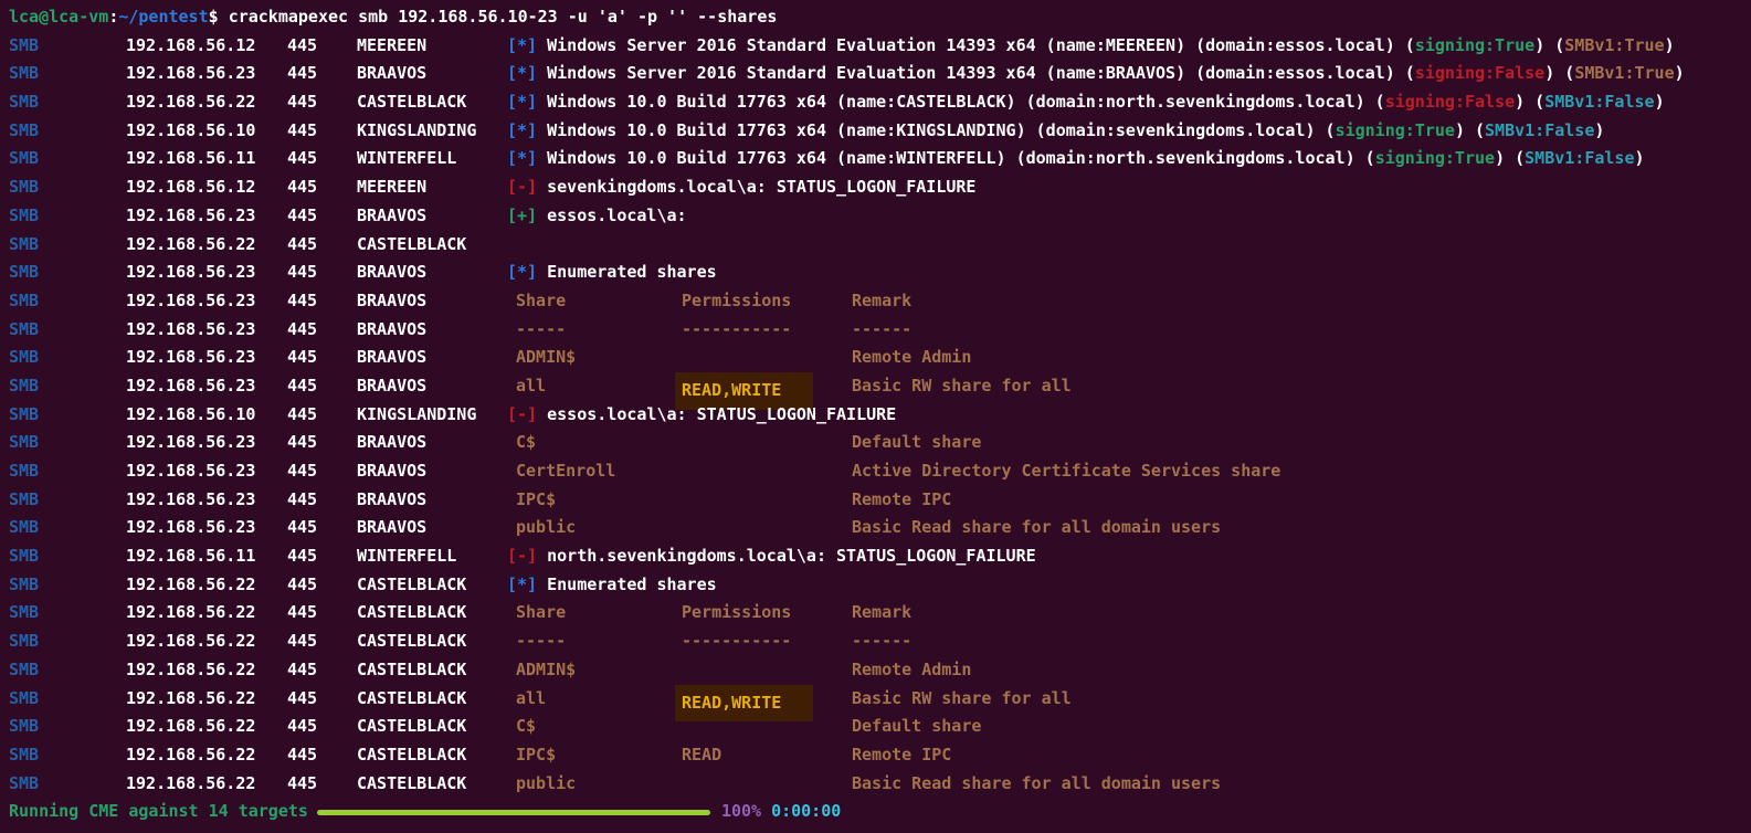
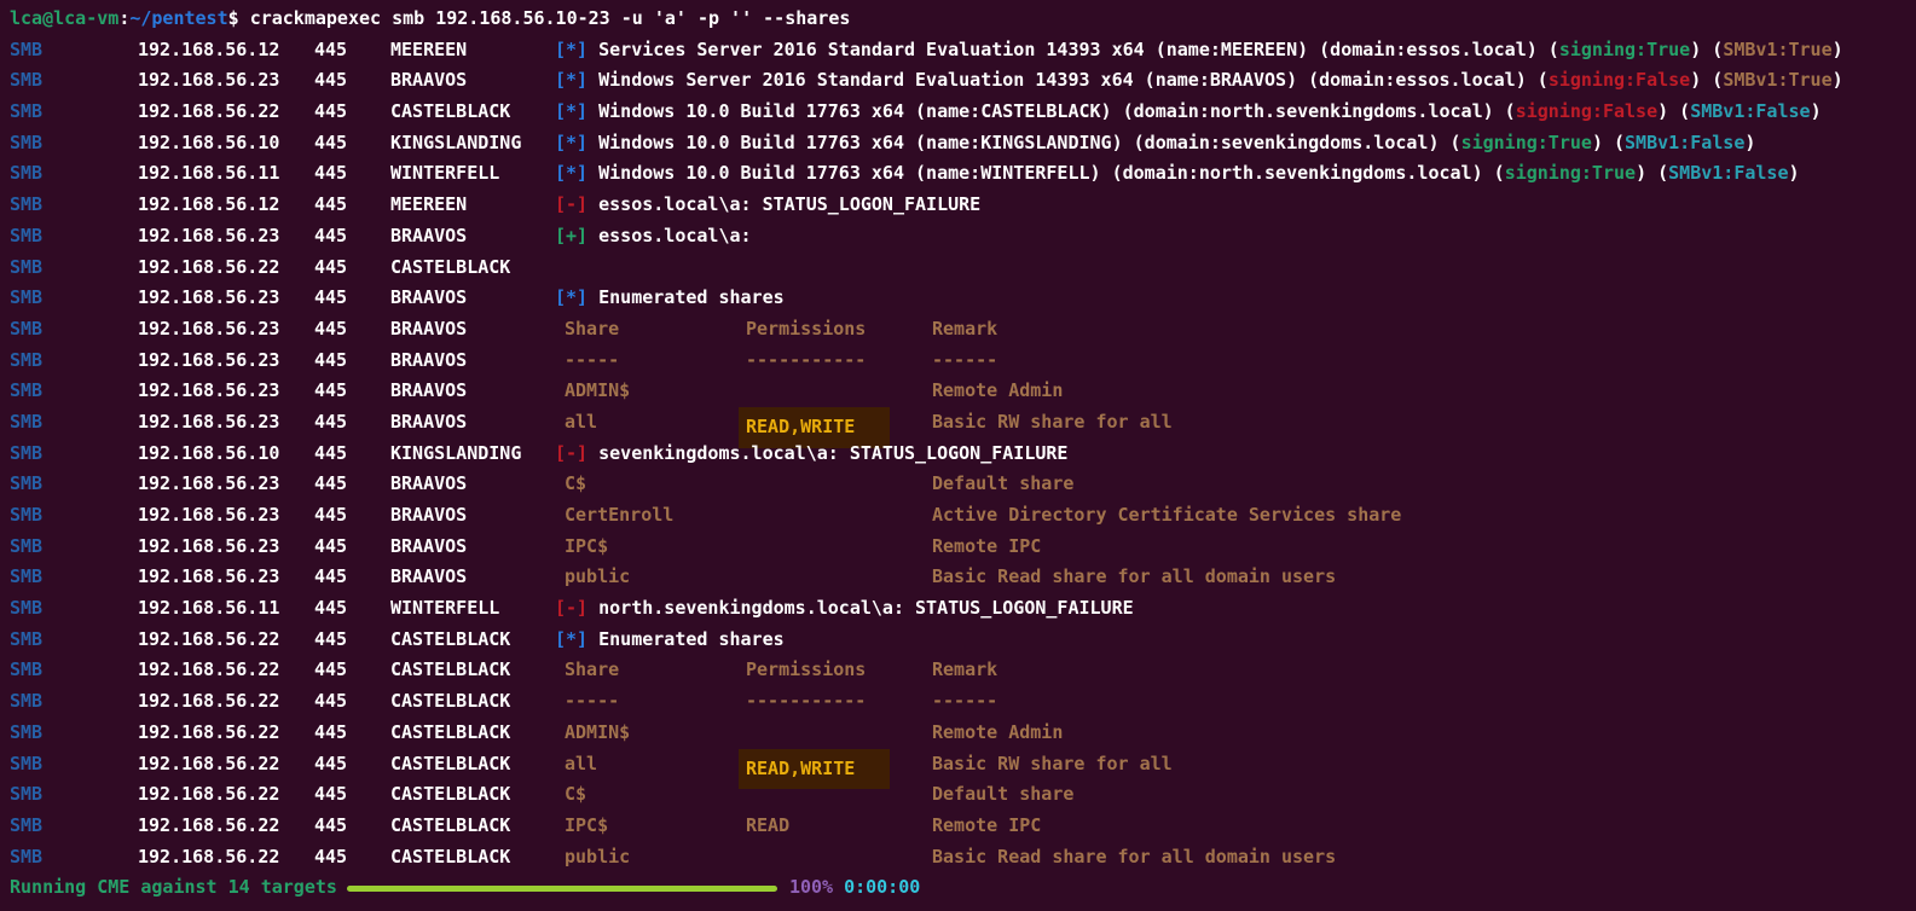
  lca@lca-vm:~/pentest$ crackmapexec smb 192.168.56.10-23 -u 'a' -p '' --shares
  SMB
  192.168.56.12
  445
  MEEREEN
- [*] Windows Server 2016 Standard Evaluation 14393 x64 (name:MEEREEN) (domain:essos.local) (signing:True) (SMBv1:True)
+ [*] Services Server 2016 Standard Evaluation 14393 x64 (name:MEEREEN) (domain:essos.local) (signing:True) (SMBv1:True)
  SMB
  192.168.56.23
  445
  BRAAVOS
  [*] Windows Server 2016 Standard Evaluation 14393 x64 (name:BRAAVOS) (domain:essos.local) (signing:False) (SMBv1:True)
  SMB
  192.168.56.22
  445
  CASTELBLACK
  [*] Windows 10.0 Build 17763 x64 (name:CASTELBLACK) (domain:north.sevenkingdoms.local) (signing:False) (SMBv1:False)
  SMB
  192.168.56.10
  445
  KINGSLANDING
  [*] Windows 10.0 Build 17763 x64 (name:KINGSLANDING) (domain:sevenkingdoms.local) (signing:True) (SMBv1:False)
  SMB
  192.168.56.11
  445
  WINTERFELL
  [*] Windows 10.0 Build 17763 x64 (name:WINTERFELL) (domain:north.sevenkingdoms.local) (signing:True) (SMBv1:False)
  SMB
  192.168.56.12
  445
  MEEREEN
- [-] sevenkingdoms.local\a: STATUS_LOGON_FAILURE
+ [-] essos.local\a: STATUS_LOGON_FAILURE
  SMB
  192.168.56.23
  445
  BRAAVOS
  [+] essos.local\a:
  SMB
  192.168.56.22
  445
  CASTELBLACK
  SMB
  192.168.56.23
  445
  BRAAVOS
  [*] Enumerated shares
  SMB
  192.168.56.23
  445
  BRAAVOS
  Share
  Permissions
  Remark
  SMB
  192.168.56.23
  445
  BRAAVOS
  -----
  -----------
  ------
  SMB
  192.168.56.23
  445
  BRAAVOS
  ADMIN$
  Remote Admin
  SMB
  192.168.56.23
  445
  BRAAVOS
  all
  READ,WRITE
  Basic RW share for all
  SMB
  192.168.56.10
  445
  KINGSLANDING
- [-] essos.local\a: STATUS_LOGON_FAILURE
+ [-] sevenkingdoms.local\a: STATUS_LOGON_FAILURE
  SMB
  192.168.56.23
  445
  BRAAVOS
  C$
  Default share
  SMB
  192.168.56.23
  445
  BRAAVOS
  CertEnroll
  Active Directory Certificate Services share
  SMB
  192.168.56.23
  445
  BRAAVOS
  IPC$
  Remote IPC
  SMB
  192.168.56.23
  445
  BRAAVOS
  public
  Basic Read share for all domain users
  SMB
  192.168.56.11
  445
  WINTERFELL
  [-] north.sevenkingdoms.local\a: STATUS_LOGON_FAILURE
  SMB
  192.168.56.22
  445
  CASTELBLACK
  [*] Enumerated shares
  SMB
  192.168.56.22
  445
  CASTELBLACK
  Share
  Permissions
  Remark
  SMB
  192.168.56.22
  445
  CASTELBLACK
  -----
  -----------
  ------
  SMB
  192.168.56.22
  445
  CASTELBLACK
  ADMIN$
  Remote Admin
  SMB
  192.168.56.22
  445
  CASTELBLACK
  all
  READ,WRITE
  Basic RW share for all
  SMB
  192.168.56.22
  445
  CASTELBLACK
  C$
  Default share
  SMB
  192.168.56.22
  445
  CASTELBLACK
  IPC$
  READ
  Remote IPC
  SMB
  192.168.56.22
  445
  CASTELBLACK
  public
  Basic Read share for all domain users
  Running CME against 14 targets
  100%
  0:00:00
